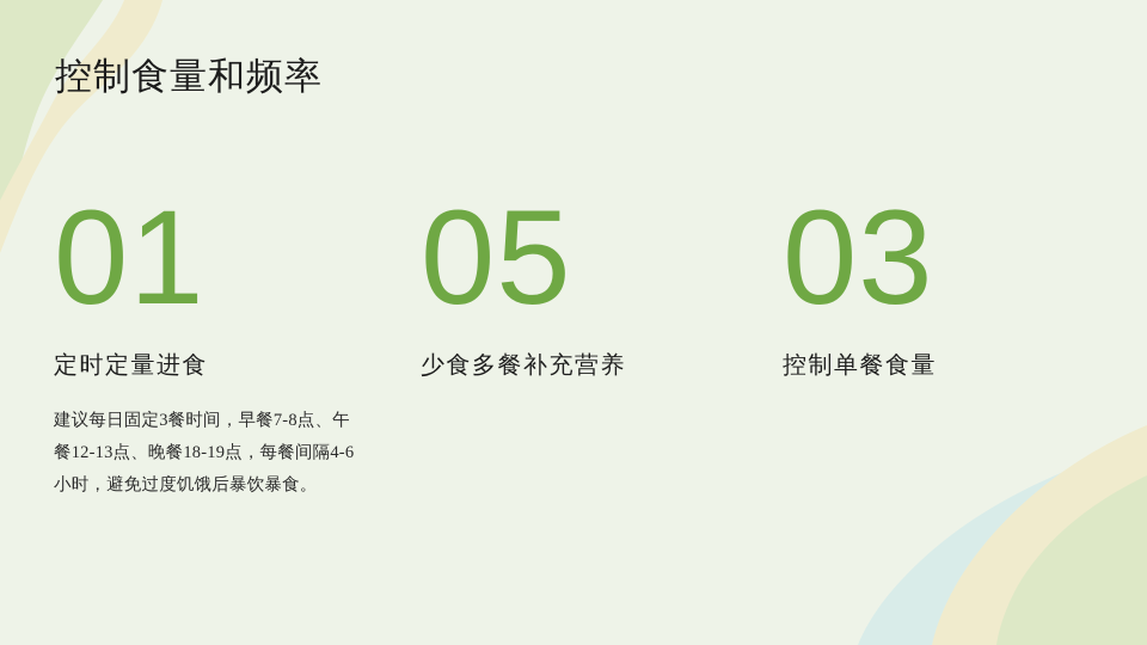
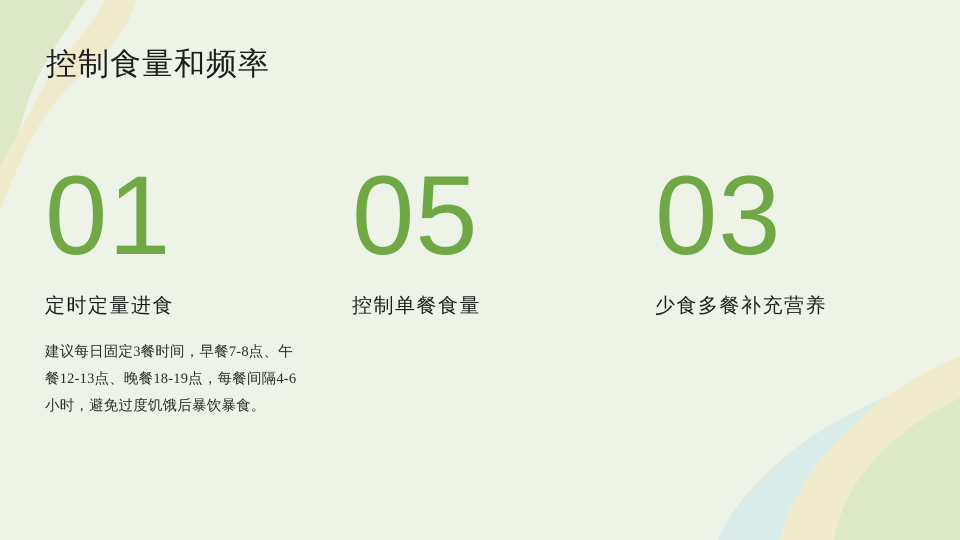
  控制食量和频率
  01
  定时定量进食
  建议每日固定3餐时间，早餐7-8点、午餐12-13点、晚餐18-19点，每餐间隔4-6小时，避免过度饥饿后暴饮暴食。
  05
- 少食多餐补充营养
+ 控制单餐食量
  03
- 控制单餐食量
+ 少食多餐补充营养
